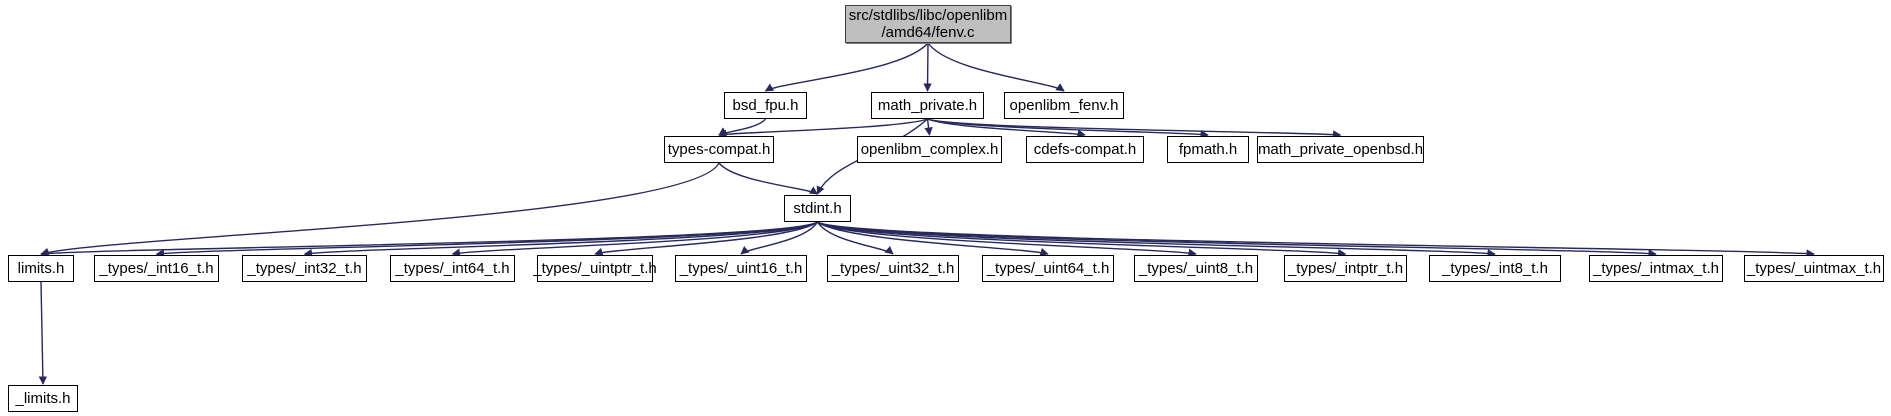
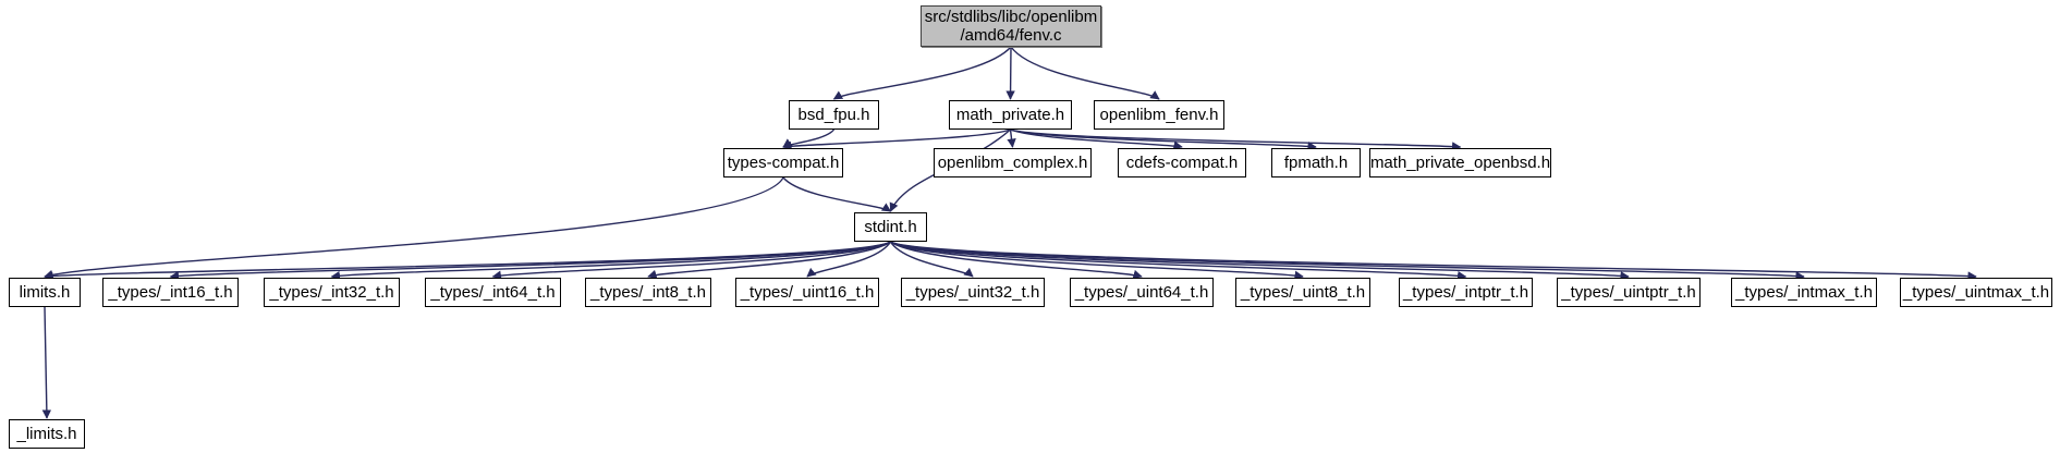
  src/stdlibs/libc/openlibm
  /amd64/fenv.c
  bsd_fpu.h
  math_private.h
  openlibm_fenv.h
  types-compat.h
  openlibm_complex.h
  cdefs-compat.h
  fpmath.h
  math_private_openbsd.h
  stdint.h
  limits.h
  _types/_int16_t.h
  _types/_int32_t.h
  _types/_int64_t.h
- _types/_uintptr_t.h
+ _types/_int8_t.h
  _types/_uint16_t.h
  _types/_uint32_t.h
  _types/_uint64_t.h
  _types/_uint8_t.h
  _types/_intptr_t.h
- _types/_int8_t.h
+ _types/_uintptr_t.h
  _types/_intmax_t.h
  _types/_uintmax_t.h
  _limits.h
